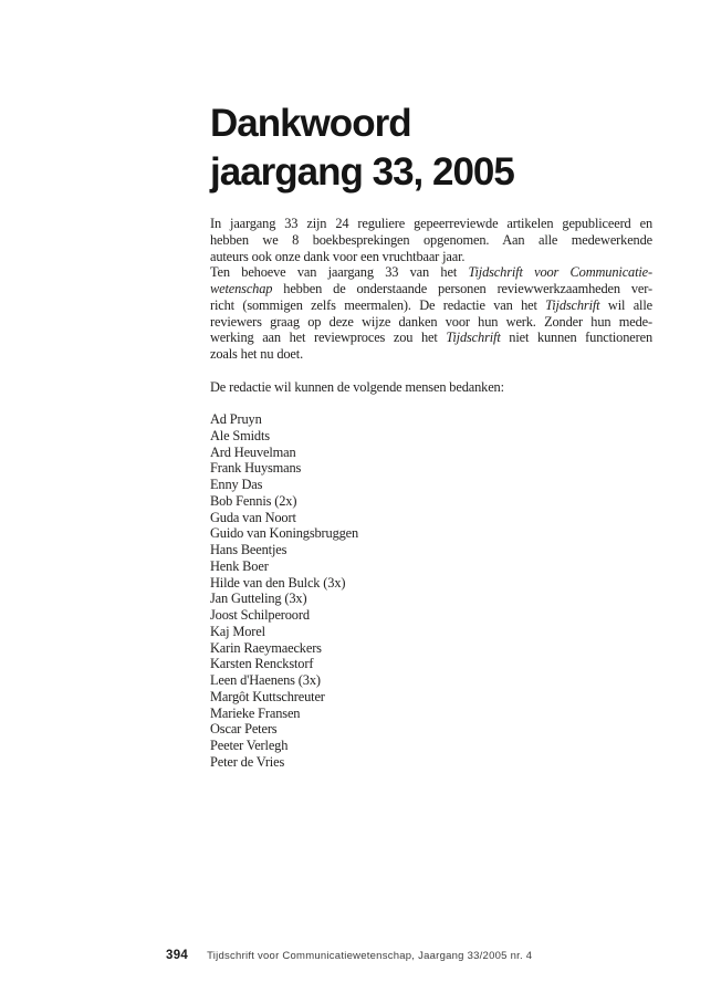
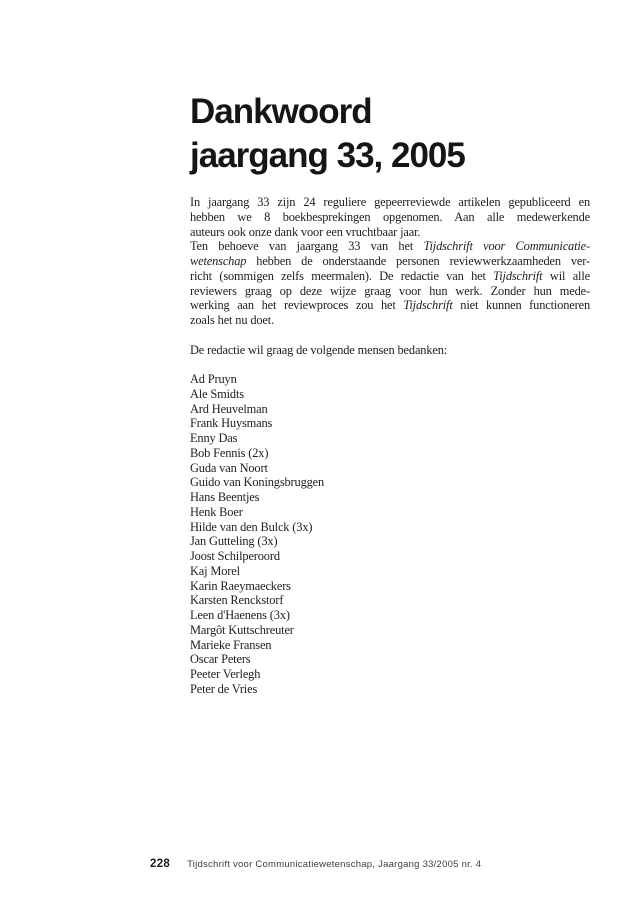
  Dankwoord
  jaargang 33, 2005
  In jaargang 33 zijn 24 reguliere gepeerreviewde artikelen gepubliceerd en
  hebben we 8 boekbesprekingen opgenomen. Aan alle medewerkende
  auteurs ook onze dank voor een vruchtbaar jaar.
  Ten behoeve van jaargang 33 van het Tijdschrift voor Communicatie-
  wetenschap hebben de onderstaande personen reviewwerkzaamheden ver-
  richt (sommigen zelfs meermalen). De redactie van het Tijdschrift wil alle
- reviewers graag op deze wijze danken voor hun werk. Zonder hun mede-
+ reviewers graag op deze wijze graag voor hun werk. Zonder hun mede-
  werking aan het reviewproces zou het Tijdschrift niet kunnen functioneren
  zoals het nu doet.
- De redactie wil kunnen de volgende mensen bedanken:
+ De redactie wil graag de volgende mensen bedanken:
  Ad Pruyn
  Ale Smidts
  Ard Heuvelman
  Frank Huysmans
  Enny Das
  Bob Fennis (2x)
  Guda van Noort
  Guido van Koningsbruggen
  Hans Beentjes
  Henk Boer
  Hilde van den Bulck (3x)
  Jan Gutteling (3x)
  Joost Schilperoord
  Kaj Morel
  Karin Raeymaeckers
  Karsten Renckstorf
  Leen d'Haenens (3x)
  Margôt Kuttschreuter
  Marieke Fransen
  Oscar Peters
  Peeter Verlegh
  Peter de Vries
- 394 Tijdschrift voor Communicatiewetenschap, Jaargang 33/2005 nr. 4
+ 228 Tijdschrift voor Communicatiewetenschap, Jaargang 33/2005 nr. 4
